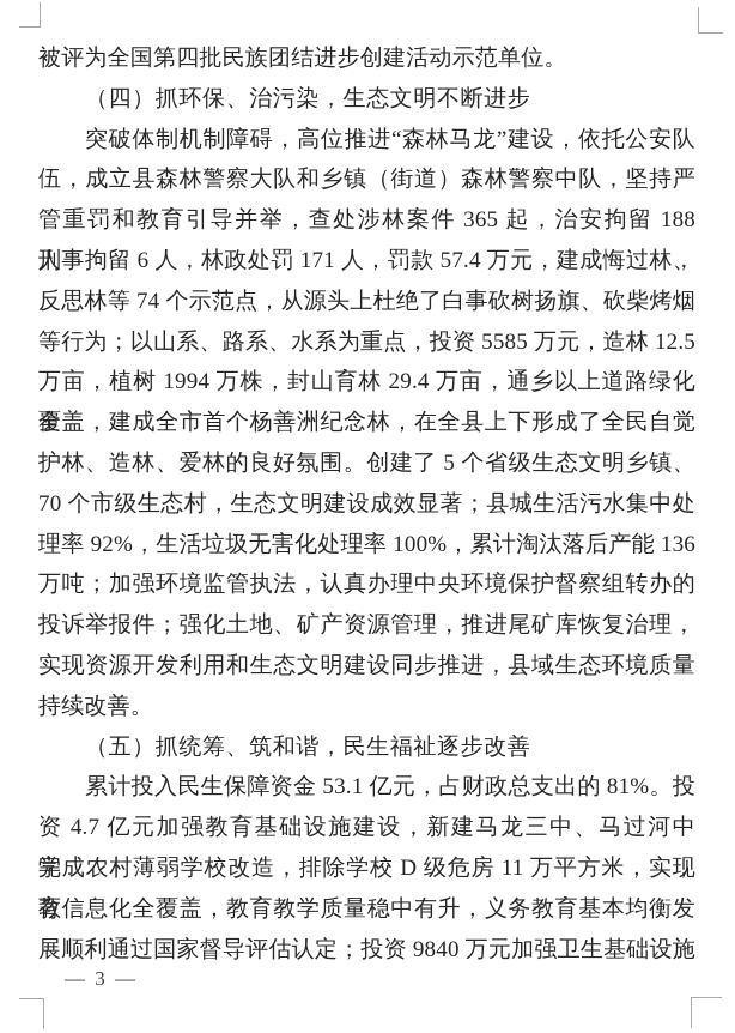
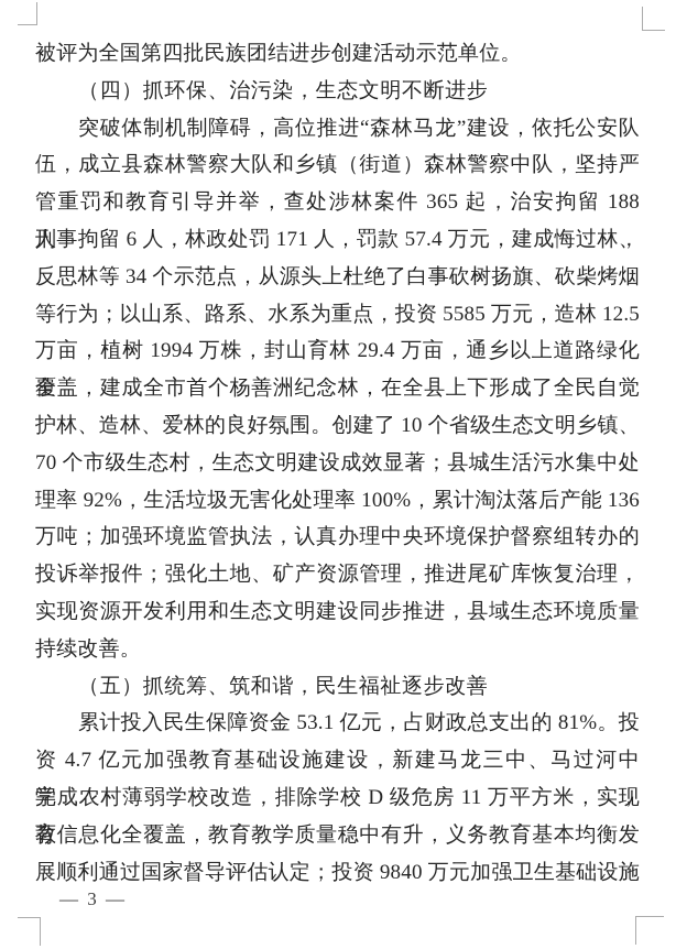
  被评为全国第四批民族团结进步创建活动示范单位。
  （四）抓环保、治污染，生态文明不断进步
  突破体制机制障碍，高位推进“森林马龙”建设，依托公安队
  伍，成立县森林警察大队和乡镇（街道）森林警察中队，坚持严
  管重罚和教育引导并举，查处涉林案件 365 起，治安拘留 188 人，
  刑事拘留 6 人，林政处罚 171 人，罚款 57.4 万元，建成悔过林、
- 反思林等 74 个示范点，从源头上杜绝了白事砍树扬旗、砍柴烤烟
+ 反思林等 34 个示范点，从源头上杜绝了白事砍树扬旗、砍柴烤烟
  等行为；以山系、路系、水系为重点，投资 5585 万元，造林 12.5
  万亩，植树 1994 万株，封山育林 29.4 万亩，通乡以上道路绿化全
  覆盖，建成全市首个杨善洲纪念林，在全县上下形成了全民自觉
- 护林、造林、爱林的良好氛围。创建了 5 个省级生态文明乡镇、
+ 护林、造林、爱林的良好氛围。创建了 10 个省级生态文明乡镇、
  70 个市级生态村，生态文明建设成效显著；县城生活污水集中处
  理率 92%，生活垃圾无害化处理率 100%，累计淘汰落后产能 136
  万吨；加强环境监管执法，认真办理中央环境保护督察组转办的
  投诉举报件；强化土地、矿产资源管理，推进尾矿库恢复治理，
  实现资源开发利用和生态文明建设同步推进，县域生态环境质量
  持续改善。
  （五）抓统筹、筑和谐，民生福祉逐步改善
  累计投入民生保障资金 53.1 亿元，占财政总支出的 81%。投
  资 4.7 亿元加强教育基础设施建设，新建马龙三中、马过河中学，
  完成农村薄弱学校改造，排除学校 D 级危房 11 万平方米，实现教
  育信息化全覆盖，教育教学质量稳中有升，义务教育基本均衡发
  展顺利通过国家督导评估认定；投资 9840 万元加强卫生基础设施
  — 3 —
